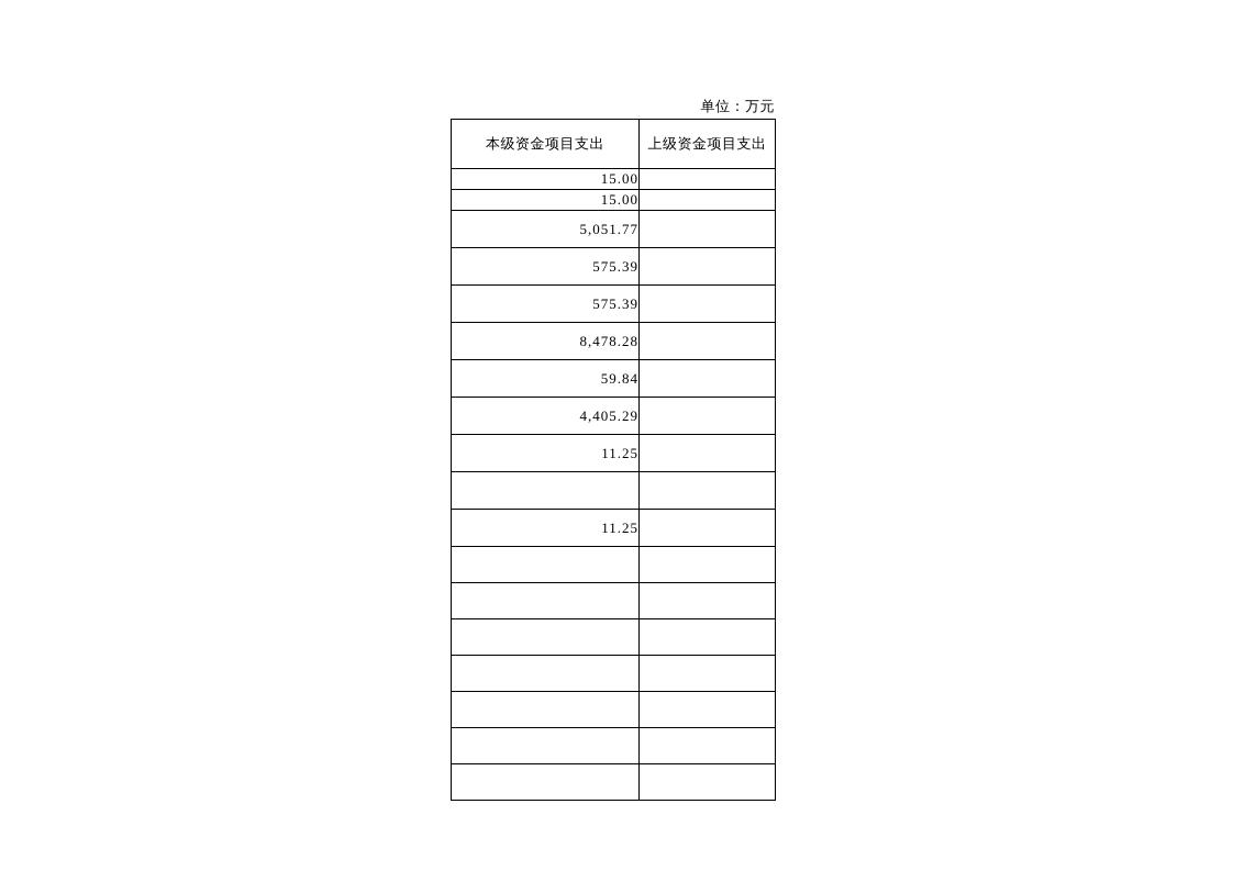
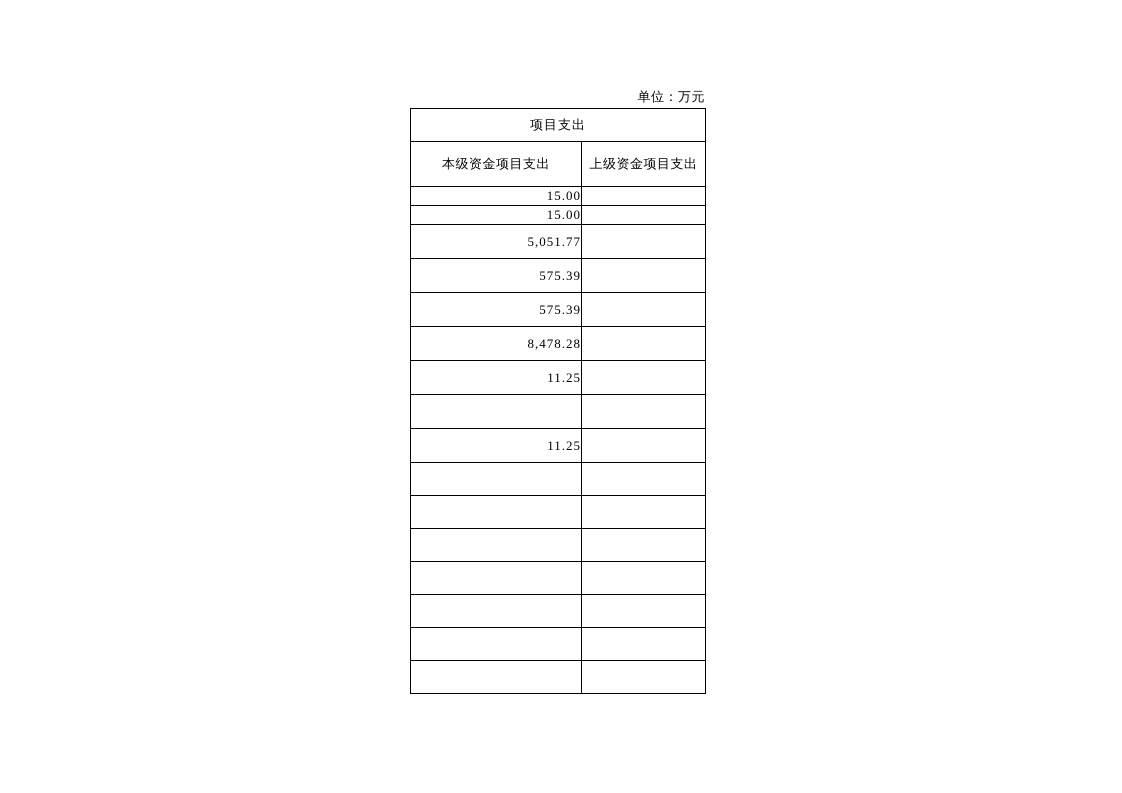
  单位：万元
+ 项目支出
  本级资金项目支出	上级资金项目支出
  15.00
  15.00
  5,051.77
  575.39
  575.39
  8,478.28
- 59.84
- 4,405.29
  11.25
  11.25
